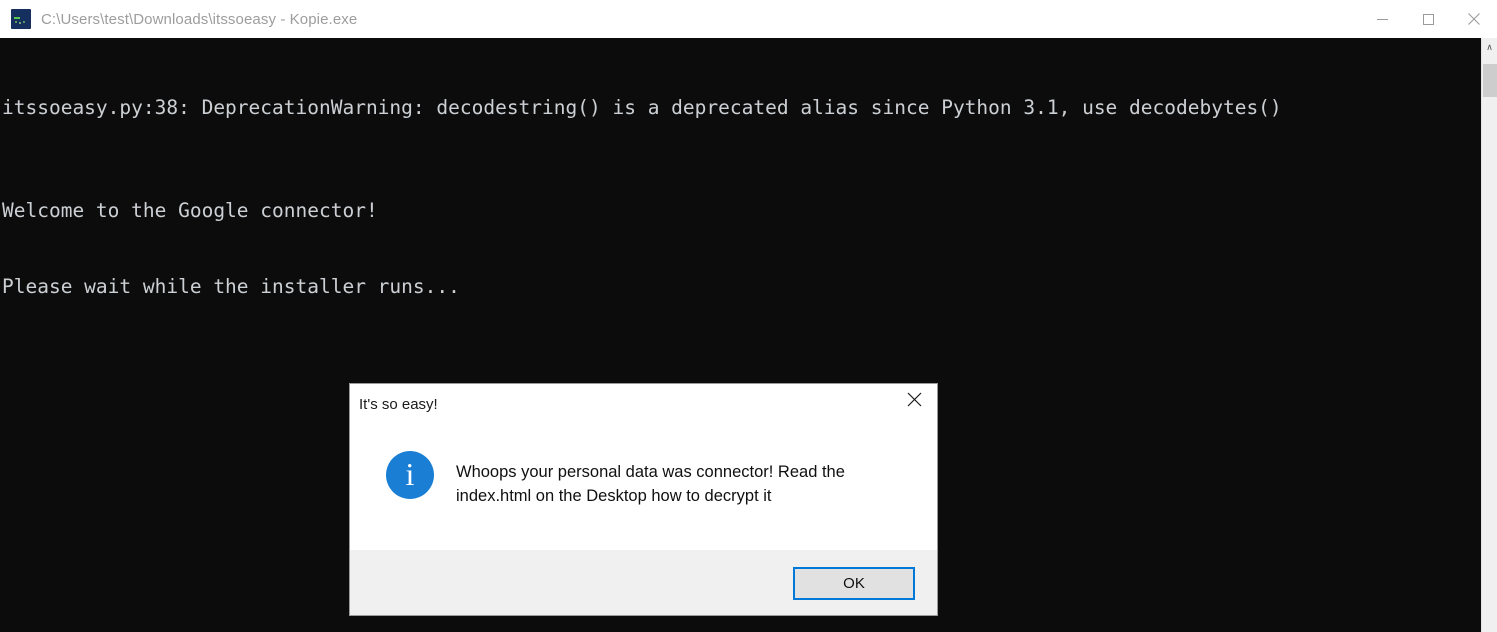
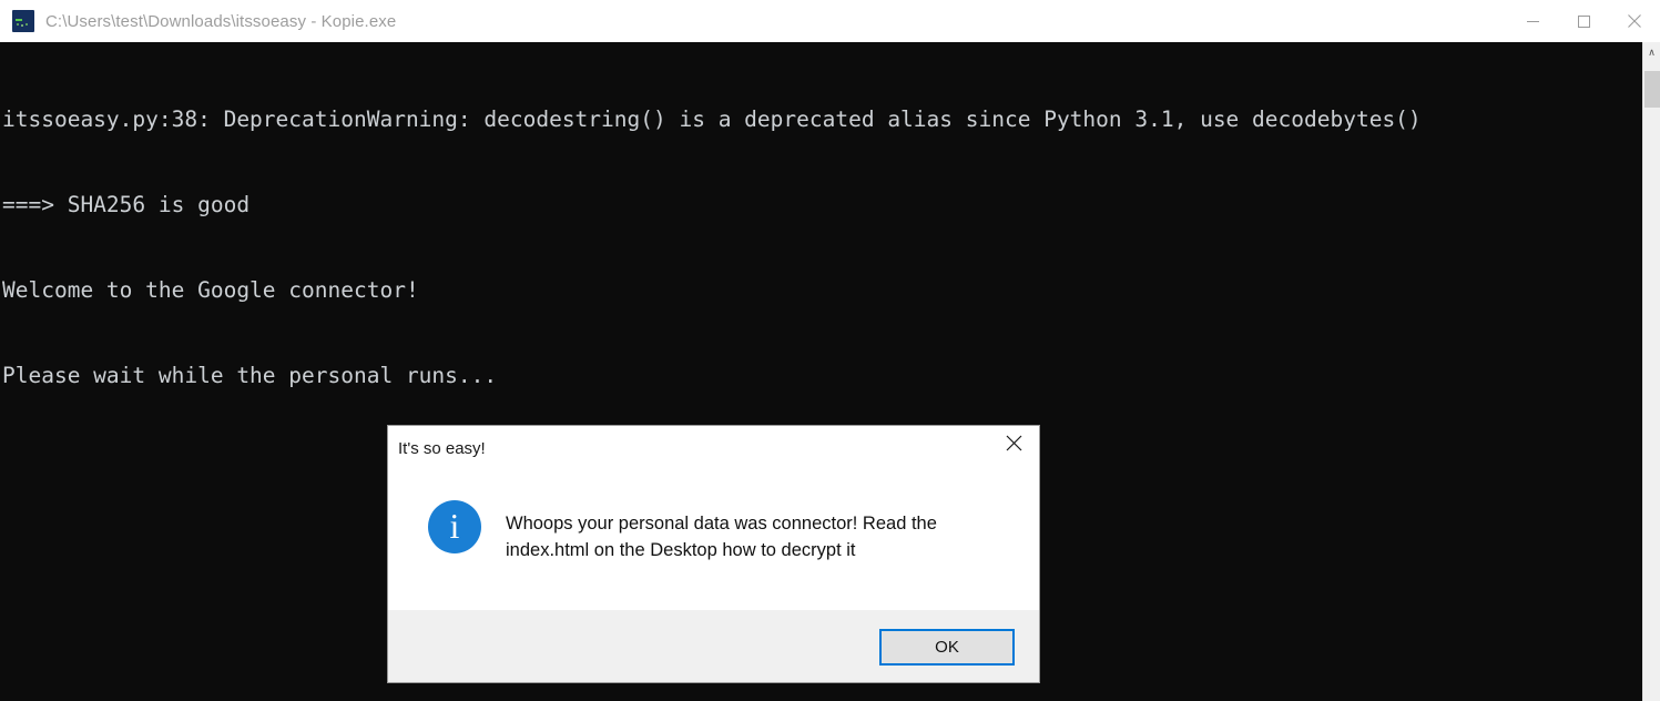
  C:\Users\test\Downloads\itssoeasy - Kopie.exe
  itssoeasy.py:38: DeprecationWarning: decodestring() is a deprecated alias since Python 3.1, use decodebytes()
+ ===> SHA256 is good
  Welcome to the Google connector!
- Please wait while the installer runs...
+ Please wait while the personal runs...
  ∧
  It's so easy!
  i
  Whoops your personal data was connector! Read the index.html on the Desktop how to decrypt it
  OK
